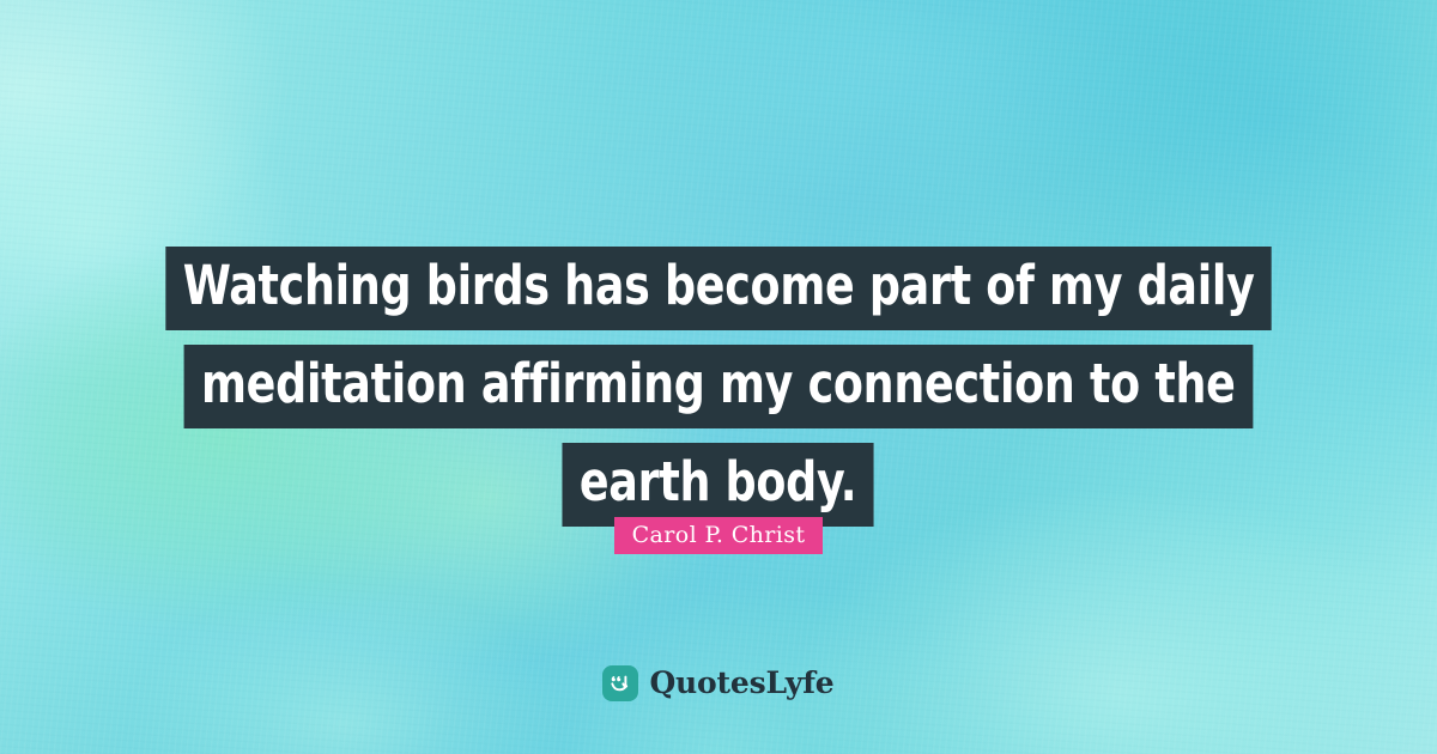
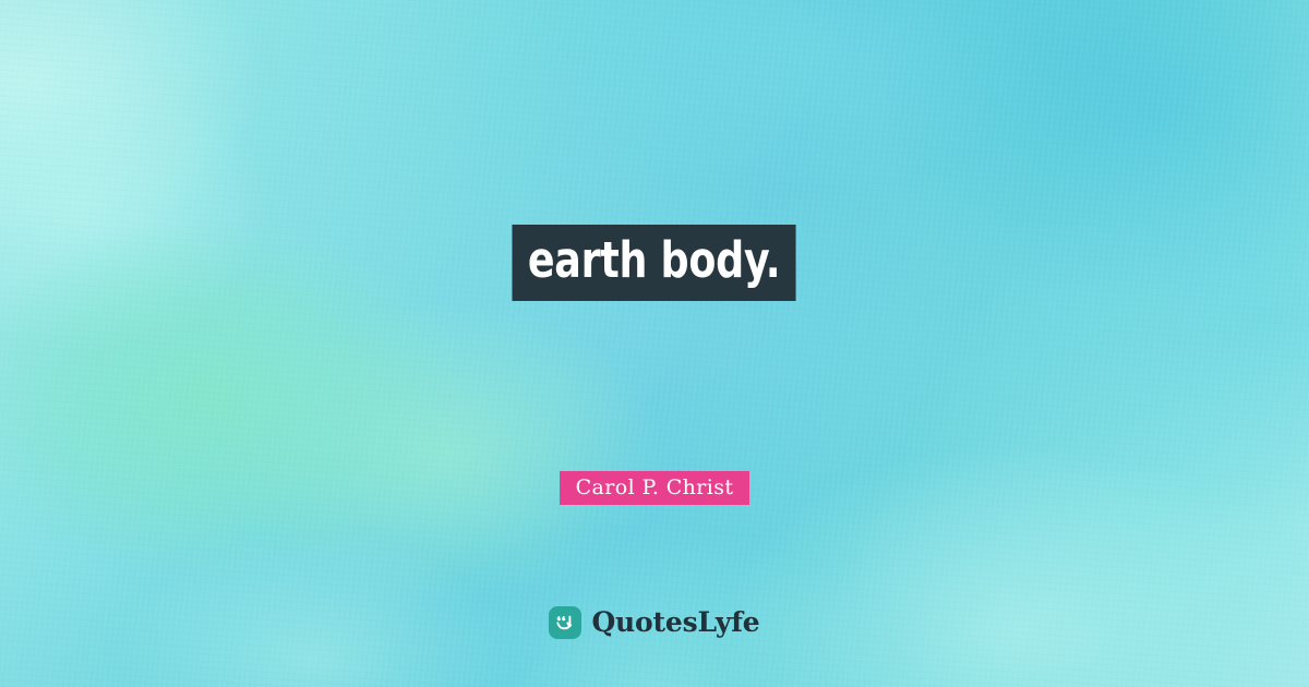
- Watching birds has become part of my daily
- meditation affirming my connection to the
  earth body.
  Carol P. Christ
  QuotesLyfe
